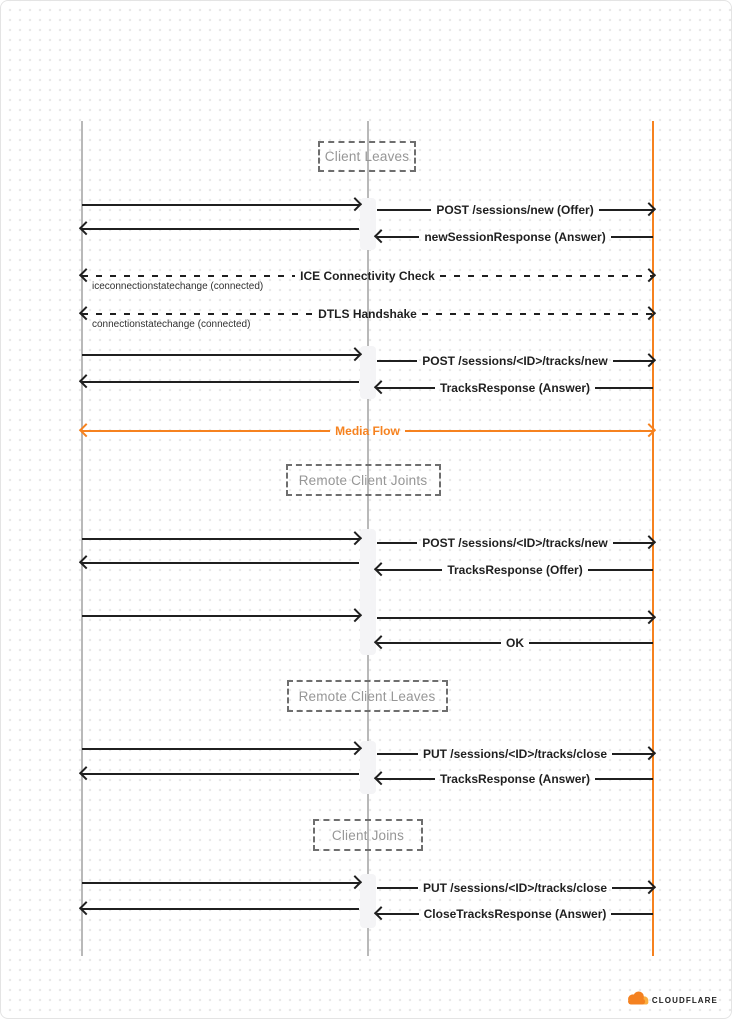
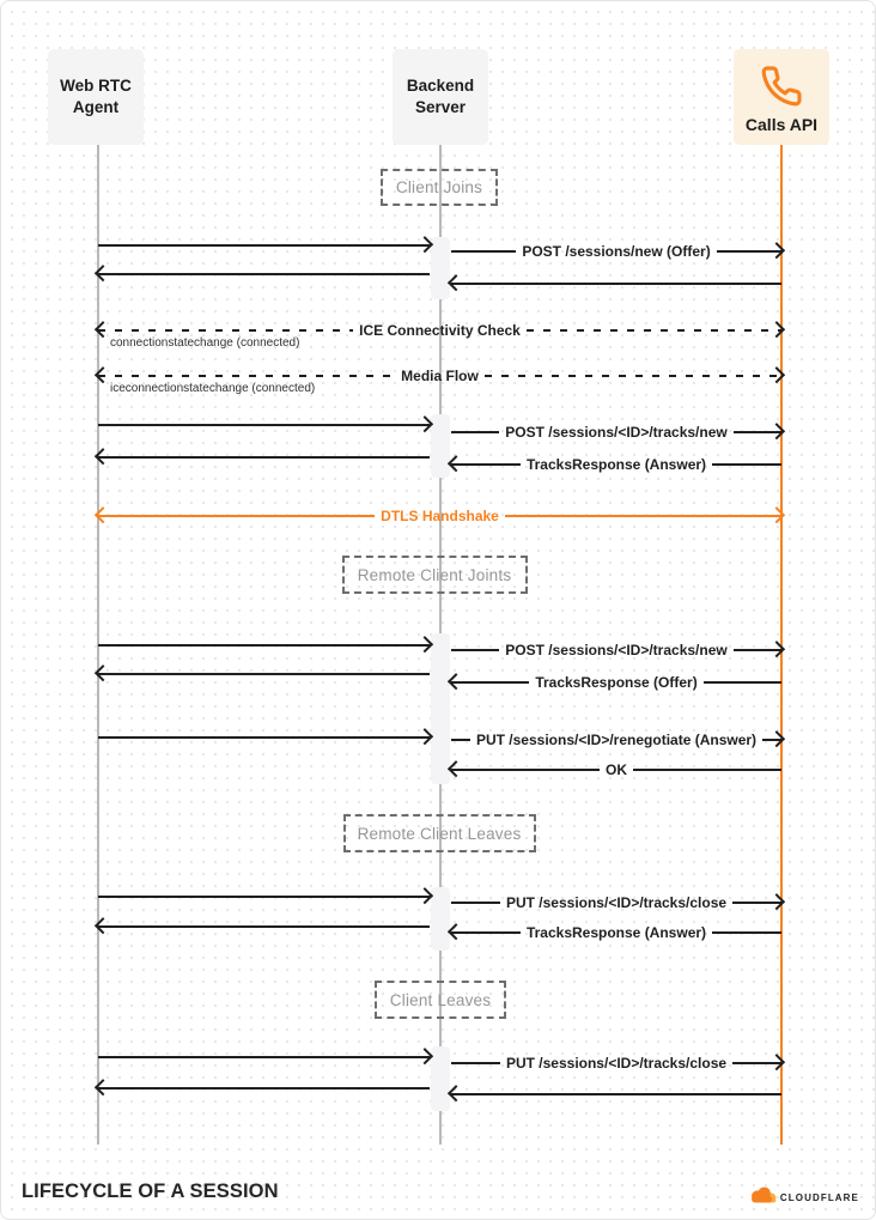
  POST /sessions/new (Offer)
- newSessionResponse (Answer)
  ICE Connectivity Check
- iceconnectionstatechange (connected)
+ connectionstatechange (connected)
- DTLS Handshake
+ Media Flow
- connectionstatechange (connected)
+ iceconnectionstatechange (connected)
  POST /sessions/<ID>/tracks/new
  TracksResponse (Answer)
- Media Flow
+ DTLS Handshake
  POST /sessions/<ID>/tracks/new
  TracksResponse (Offer)
+ PUT /sessions/<ID>/renegotiate (Answer)
  OK
  PUT /sessions/<ID>/tracks/close
  TracksResponse (Answer)
  PUT /sessions/<ID>/tracks/close
- CloseTracksResponse (Answer)
- Client Leaves
+ Client Joins
  Remote Client Joints
  Remote Client Leaves
- Client Joins
+ Client Leaves
+ Web RTC Agent
+ Backend Server
+ Calls API
+ LIFECYCLE OF A SESSION
  CLOUDFLARE
